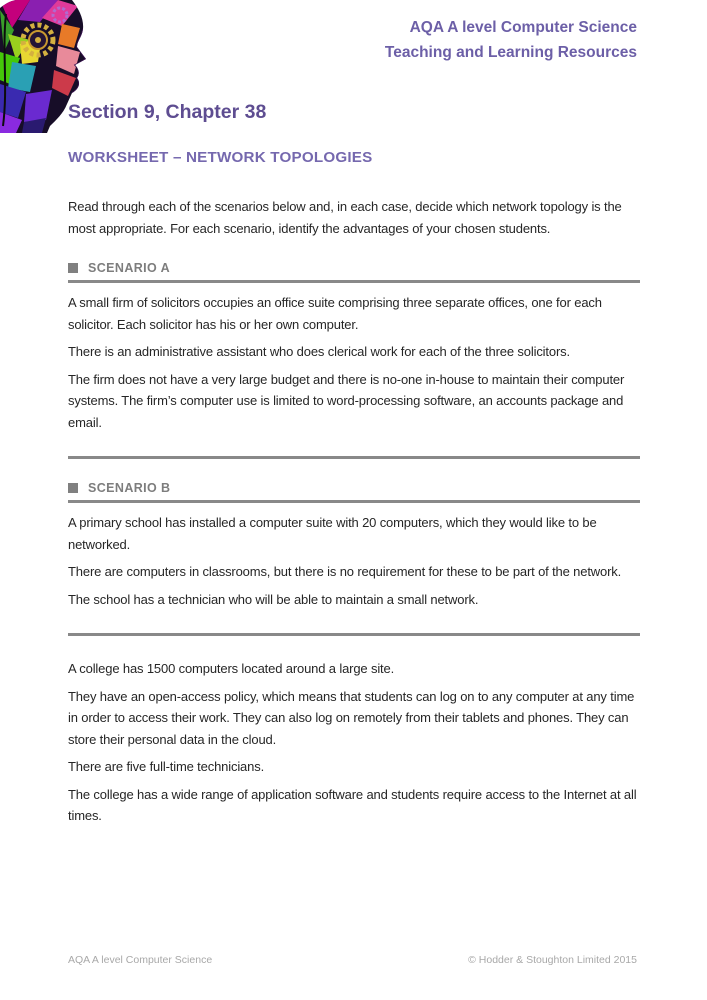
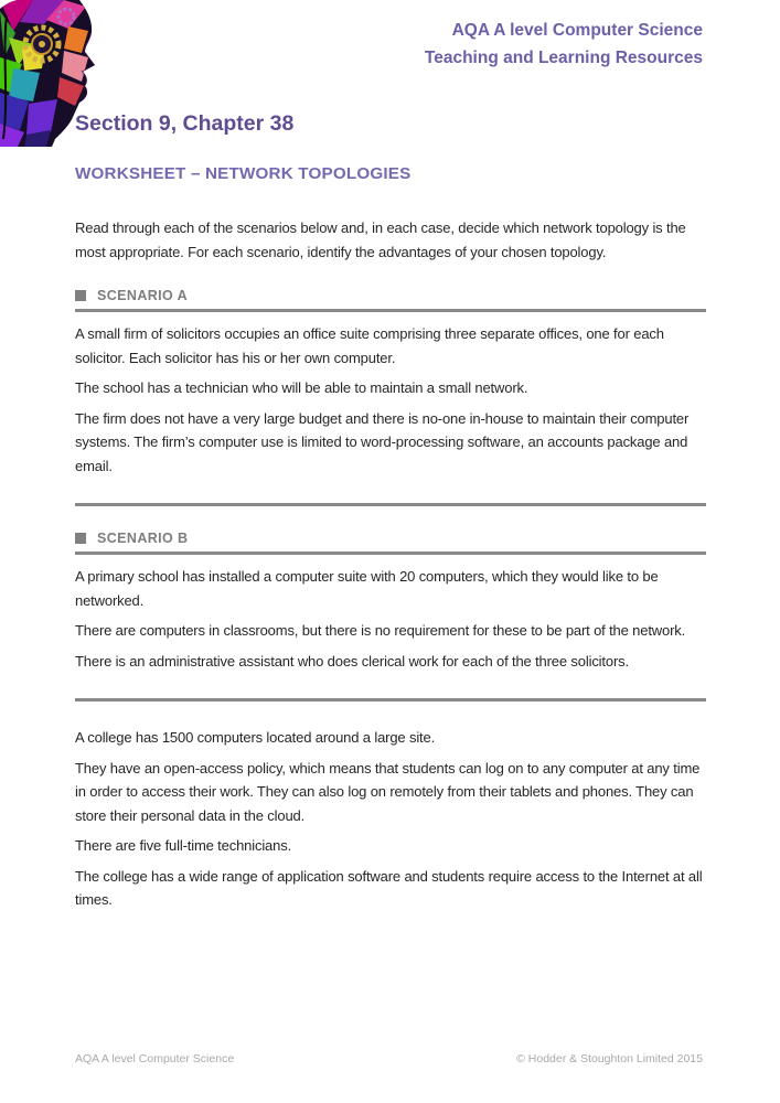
  AQA A level Computer Science
  Teaching and Learning Resources
  Section 9, Chapter 38
  WORKSHEET – NETWORK TOPOLOGIES
- Read through each of the scenarios below and, in each case, decide which network topology is the most appropriate. For each scenario, identify the advantages of your chosen students.
+ Read through each of the scenarios below and, in each case, decide which network topology is the most appropriate. For each scenario, identify the advantages of your chosen topology.
  SCENARIO A
  A small firm of solicitors occupies an office suite comprising three separate offices, one for each solicitor. Each solicitor has his or her own computer.
- There is an administrative assistant who does clerical work for each of the three solicitors.
+ The school has a technician who will be able to maintain a small network.
  The firm does not have a very large budget and there is no-one in-house to maintain their computer systems. The firm’s computer use is limited to word-processing software, an accounts package and email.
  SCENARIO B
  A primary school has installed a computer suite with 20 computers, which they would like to be networked.
  There are computers in classrooms, but there is no requirement for these to be part of the network.
- The school has a technician who will be able to maintain a small network.
+ There is an administrative assistant who does clerical work for each of the three solicitors.
  A college has 1500 computers located around a large site.
  They have an open-access policy, which means that students can log on to any computer at any time in order to access their work. They can also log on remotely from their tablets and phones. They can store their personal data in the cloud.
  There are five full-time technicians.
  The college has a wide range of application software and students require access to the Internet at all times.
  AQA A level Computer Science
  © Hodder & Stoughton Limited 2015
